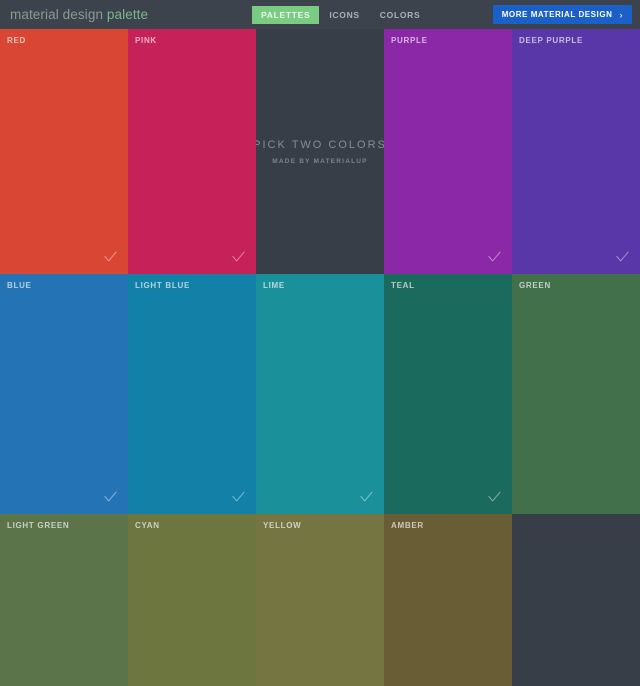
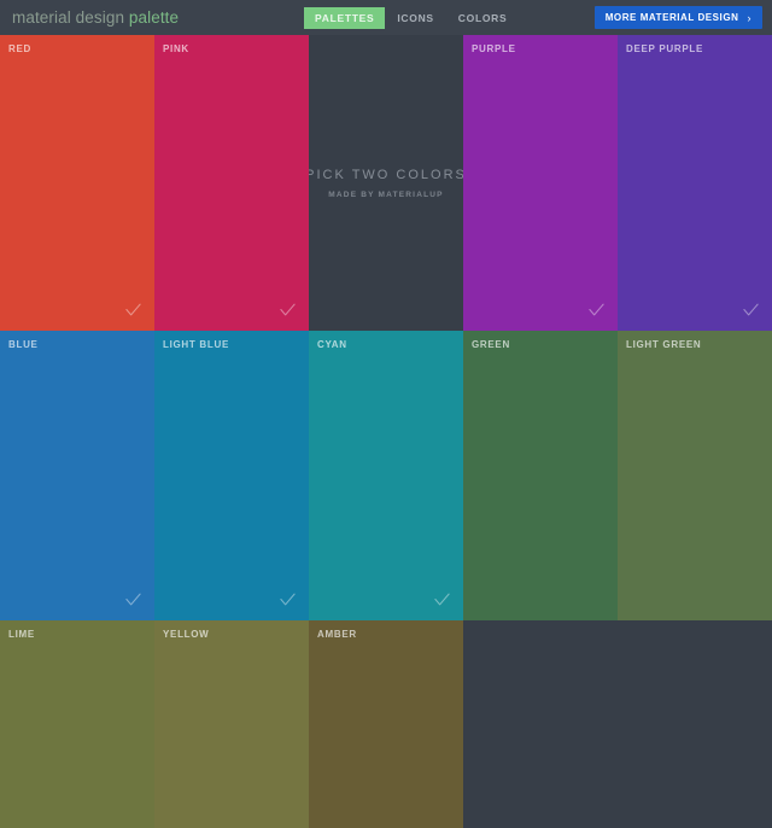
  material design palette
  PALETTES
  ICONS
  COLORS
  MORE MATERIAL DESIGN
  ›
  RED
  PINK
  PICK TWO COLORS
  PURPLE
  DEEP PURPLE
  BLUE
  LIGHT BLUE
- LIME
+ CYAN
- TEAL
  GREEN
  LIGHT GREEN
- CYAN
+ LIME
  YELLOW
  AMBER
